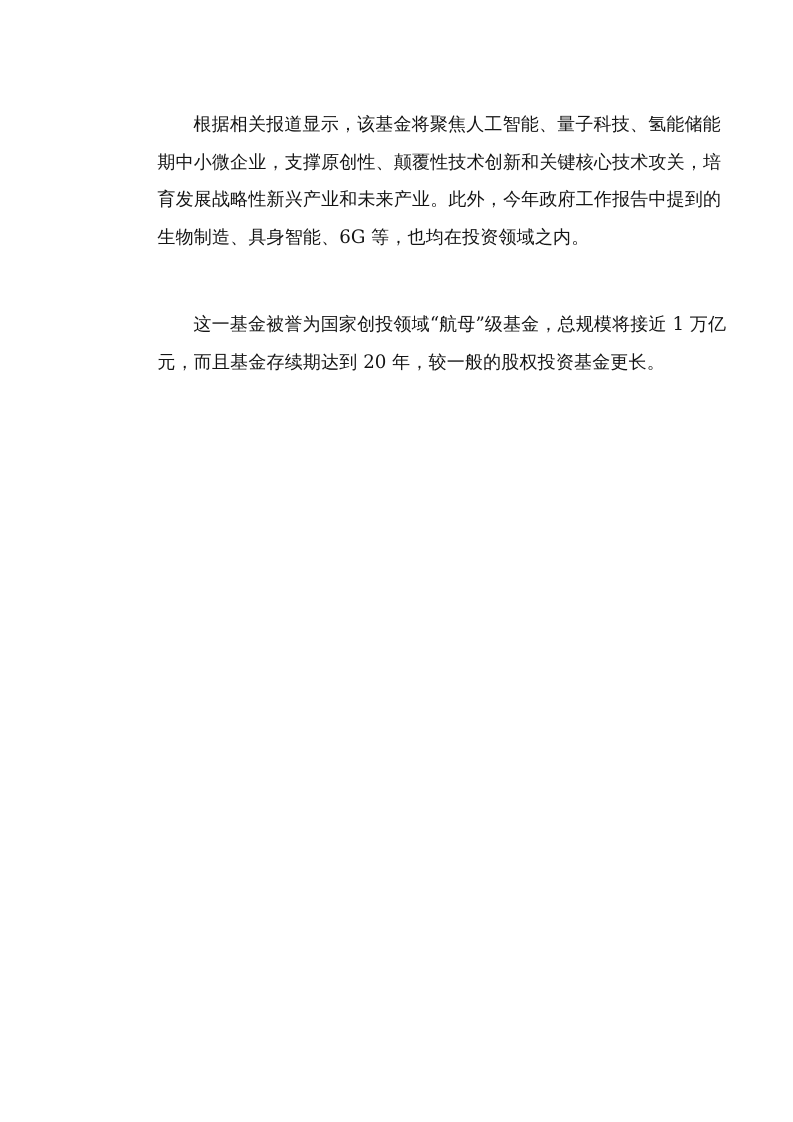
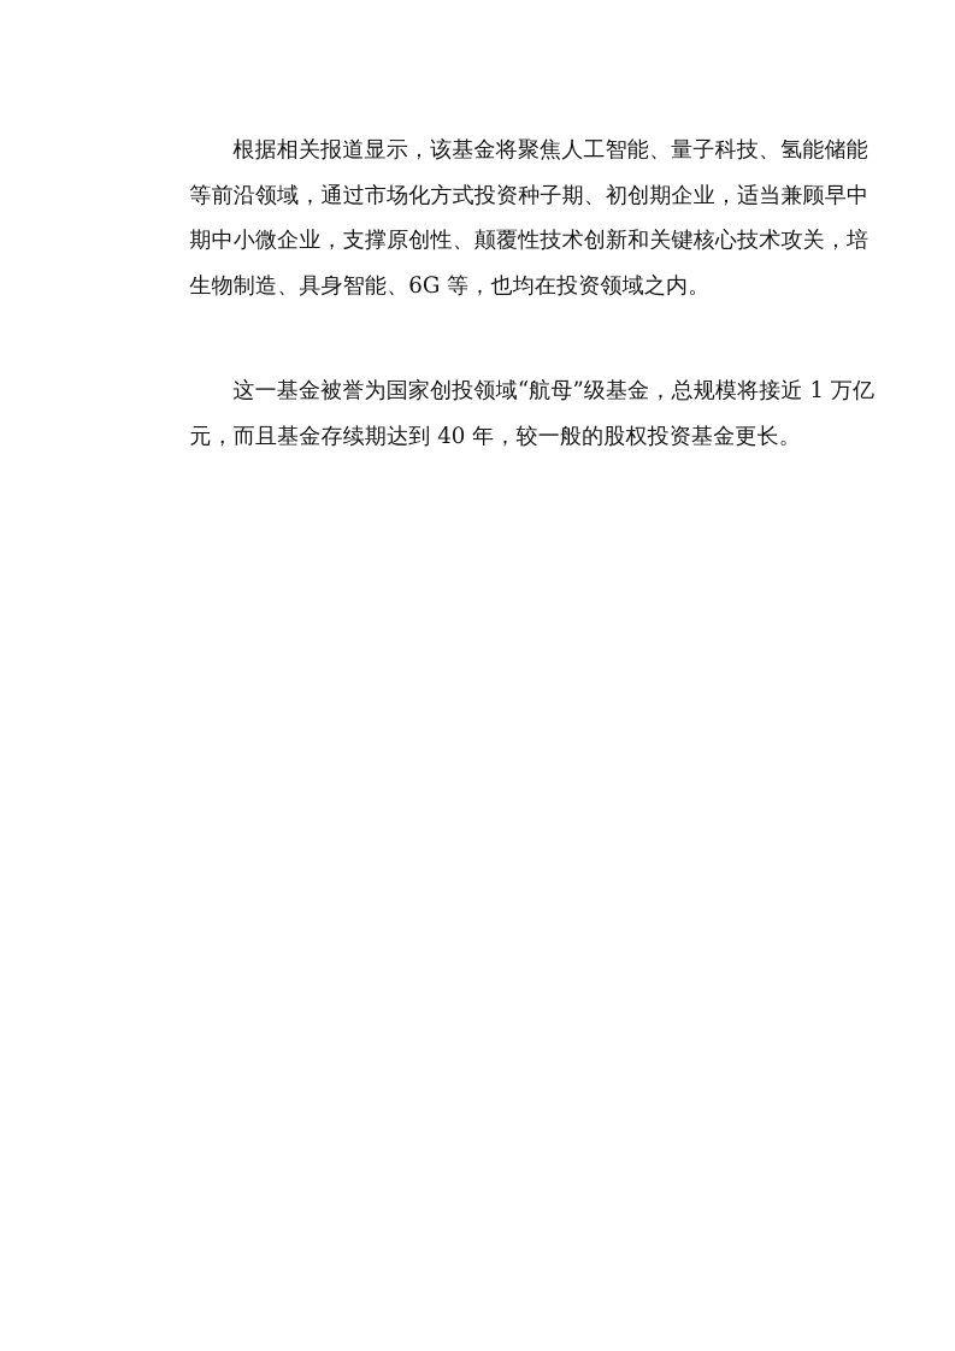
  根据相关报道显示，该基金将聚焦人工智能、量子科技、氢能储能
+ 等前沿领域，通过市场化方式投资种子期、初创期企业，适当兼顾早中
  期中小微企业，支撑原创性、颠覆性技术创新和关键核心技术攻关，培
- 育发展战略性新兴产业和未来产业。此外，今年政府工作报告中提到的
  生物制造、具身智能、6G 等，也均在投资领域之内。
  这一基金被誉为国家创投领域“航母”级基金，总规模将接近 1 万亿
- 元，而且基金存续期达到 20 年，较一般的股权投资基金更长。
+ 元，而且基金存续期达到 40 年，较一般的股权投资基金更长。
